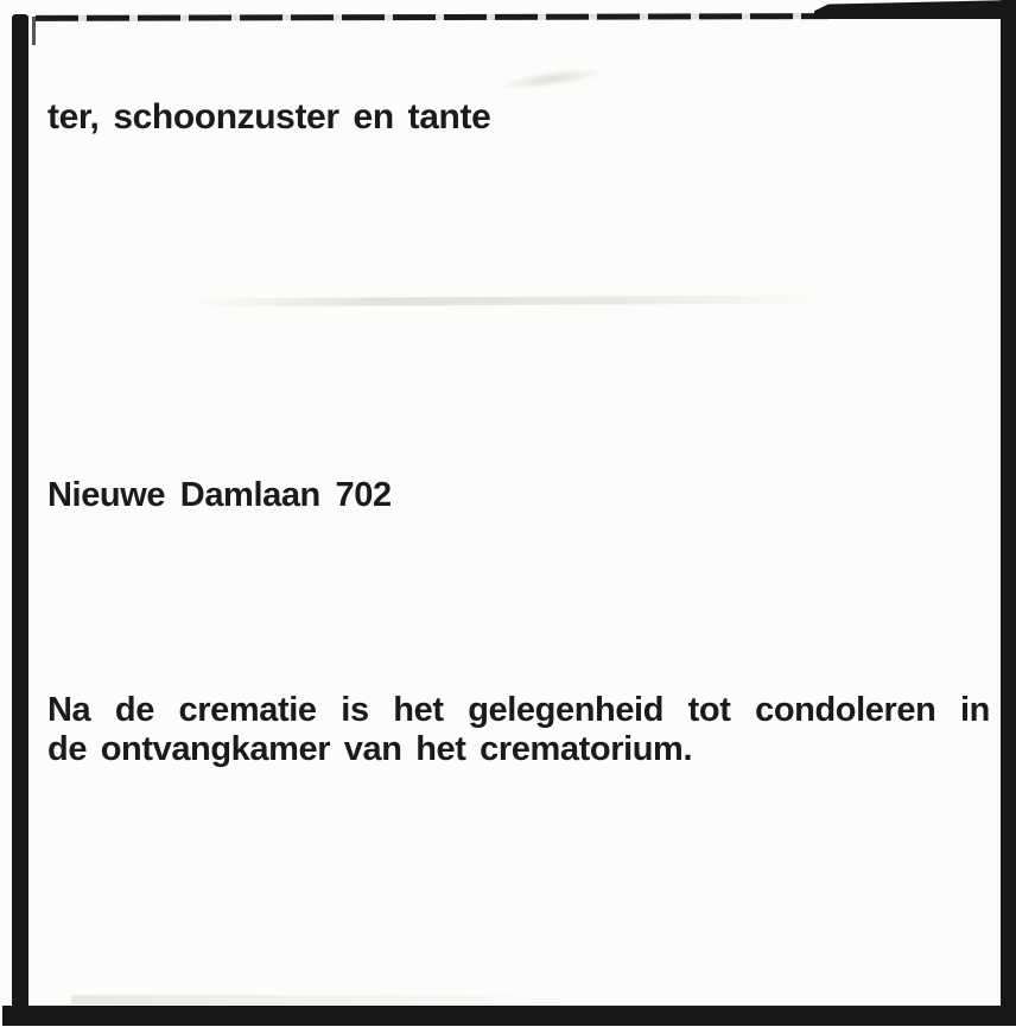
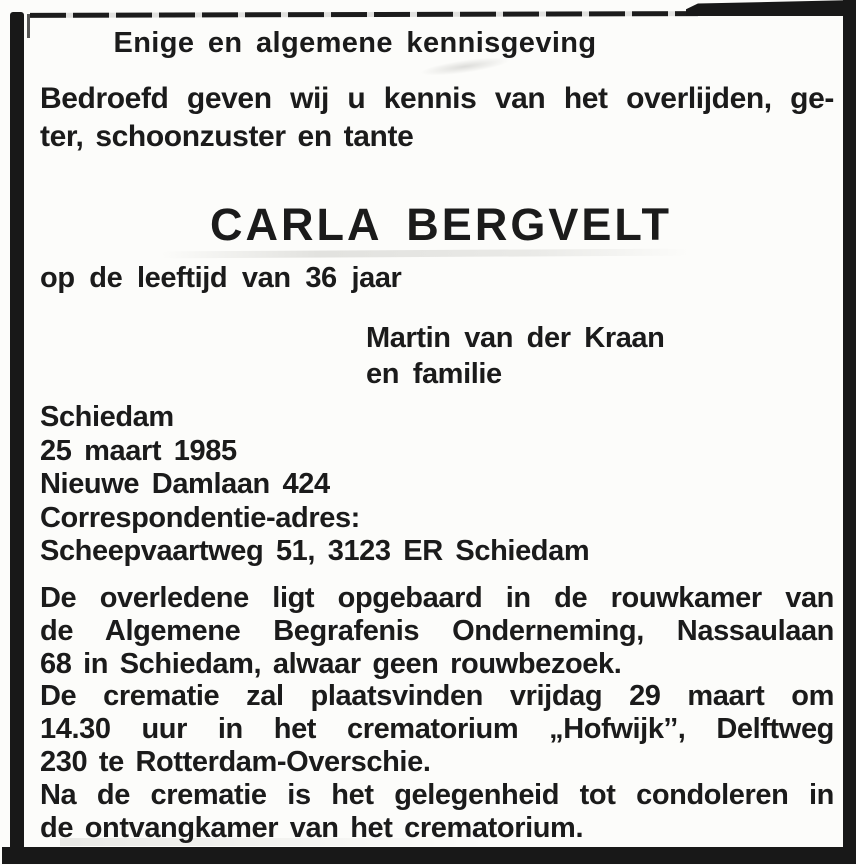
+ Enige en algemene kennisgeving
+ Bedroefd geven wij u kennis van het overlijden, ge-
  ter, schoonzuster en tante
+ CARLA BERGVELT
+ op de leeftijd van 36 jaar
+ Martin van der Kraan
+ en familie
+ Schiedam
+ 25 maart 1985
- Nieuwe Damlaan 702
+ Nieuwe Damlaan 424
+ Correspondentie-adres:
+ Scheepvaartweg 51, 3123 ER Schiedam
+ De overledene ligt opgebaard in de rouwkamer van
+ de Algemene Begrafenis Onderneming, Nassaulaan
+ 68 in Schiedam, alwaar geen rouwbezoek.
+ De crematie zal plaatsvinden vrijdag 29 maart om
+ 14.30 uur in het crematorium „Hofwijk’’, Delftweg
+ 230 te Rotterdam-Overschie.
  Na de crematie is het gelegenheid tot condoleren in
  de ontvangkamer van het crematorium.
